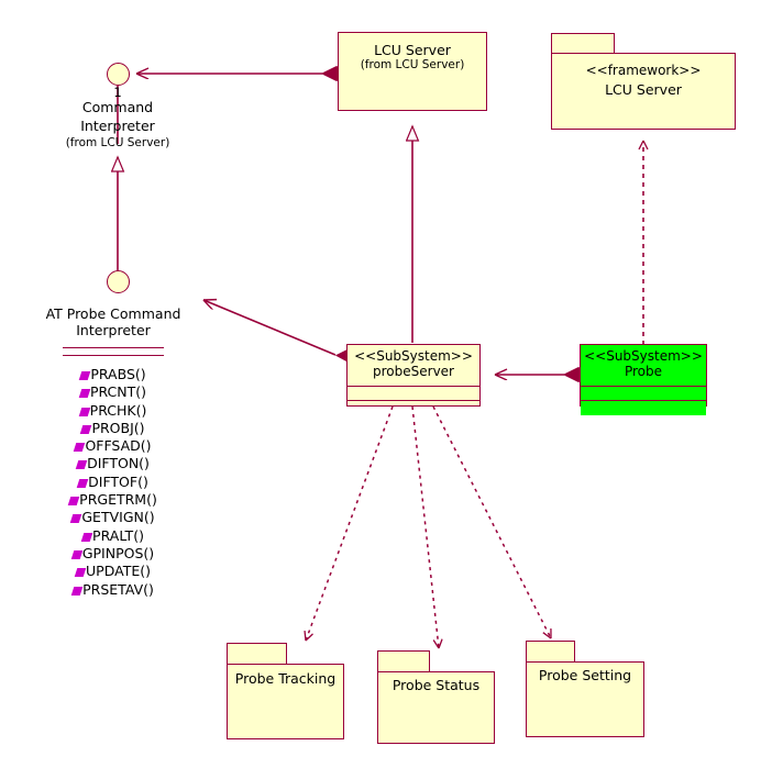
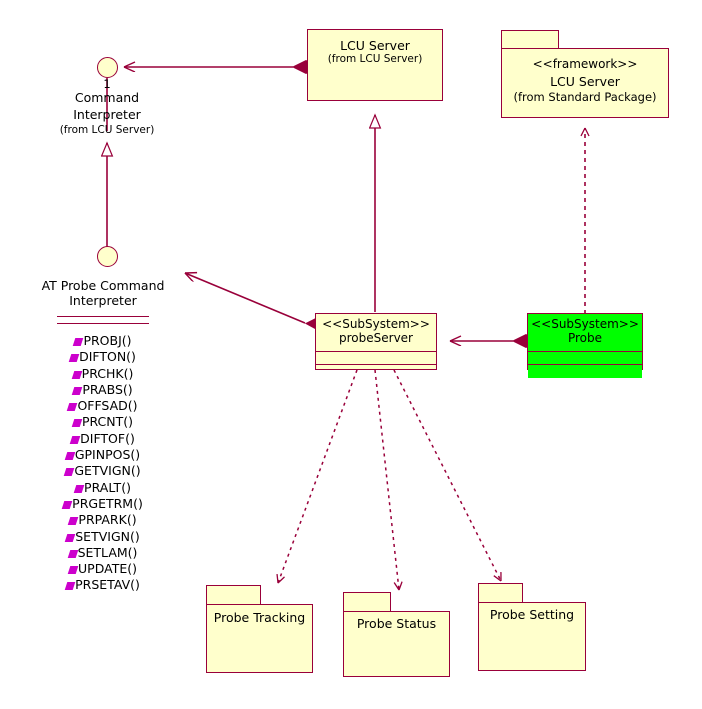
  LCU Server
  (from LCU Server)
  <<framework>>
  LCU Server
+ (from Standard Package)
  1
  Command
  Interpreter
  (from LCU Server)
  AT Probe Command
  Interpreter
- PRABS()
+ PROBJ()
- PRCNT()
+ DIFTON()
  PRCHK()
- PROBJ()
+ PRABS()
  OFFSAD()
- DIFTON()
+ PRCNT()
  DIFTOF()
- PRGETRM()
+ GPINPOS()
  GETVIGN()
  PRALT()
- GPINPOS()
+ PRGETRM()
+ PRPARK()
+ SETVIGN()
+ SETLAM()
  UPDATE()
  PRSETAV()
  <<SubSystem>>
  probeServer
  <<SubSystem>>
  Probe
  Probe Tracking
  Probe Status
  Probe Setting
